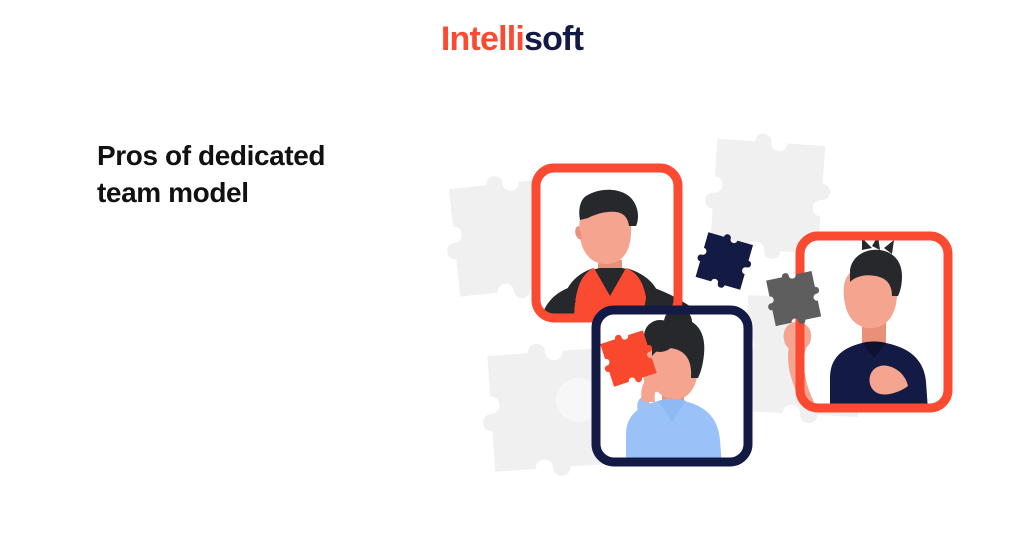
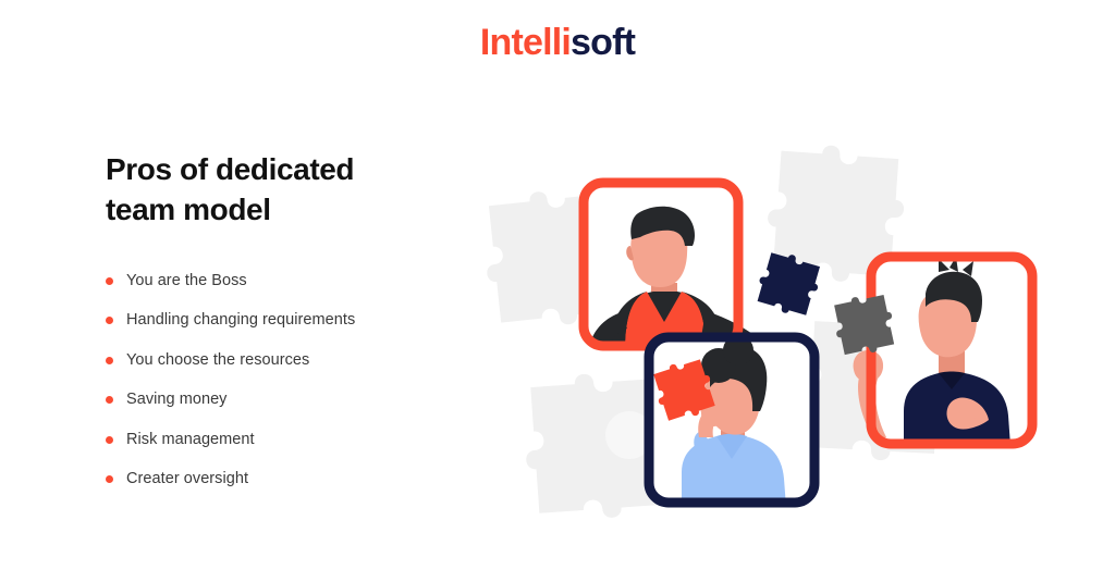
  Intellisoft
  Pros of dedicated
  team model
+ You are the Boss
+ Handling changing requirements
+ You choose the resources
+ Saving money
+ Risk management
+ Creater oversight
